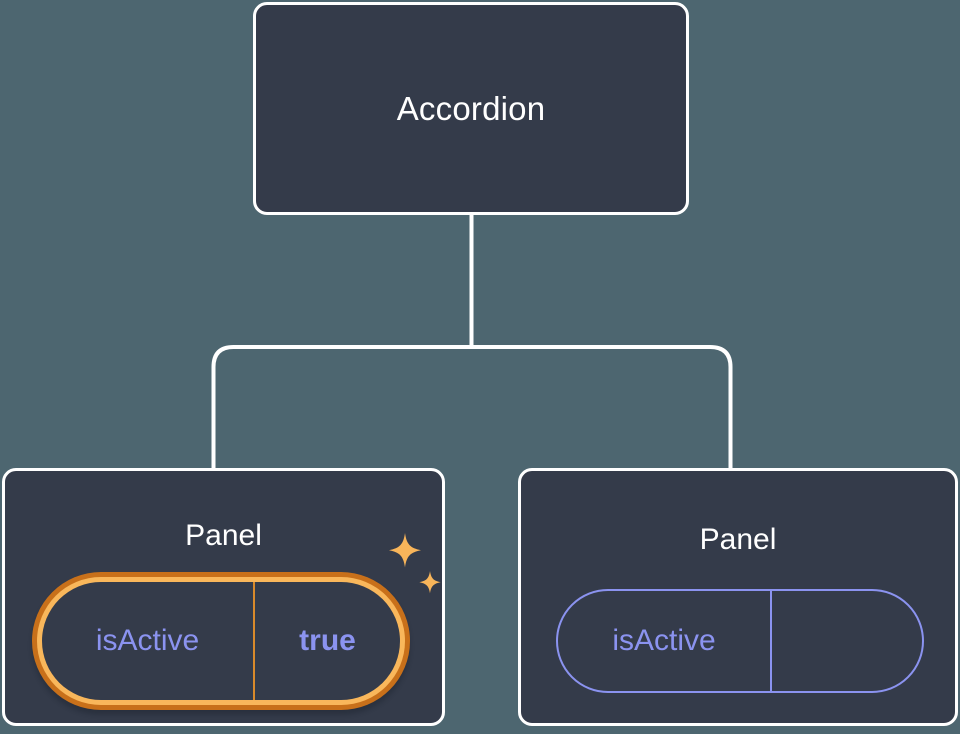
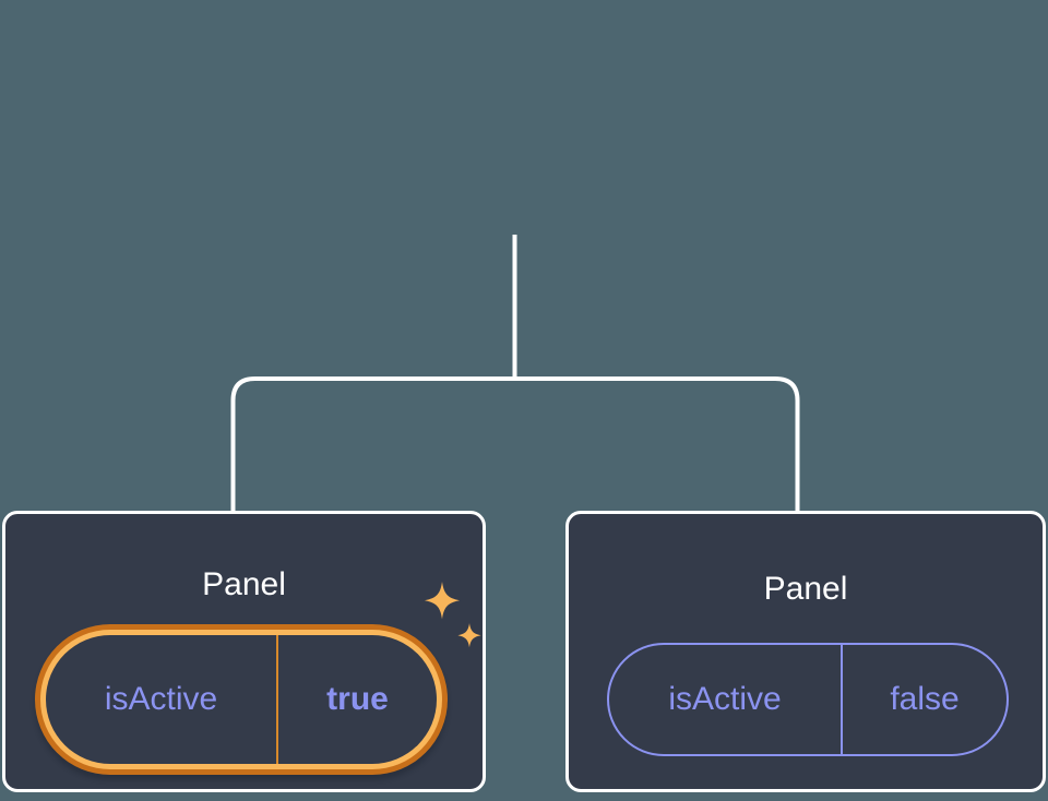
- Accordion
  Panel
  isActive
  true
  Panel
  isActive
+ false
